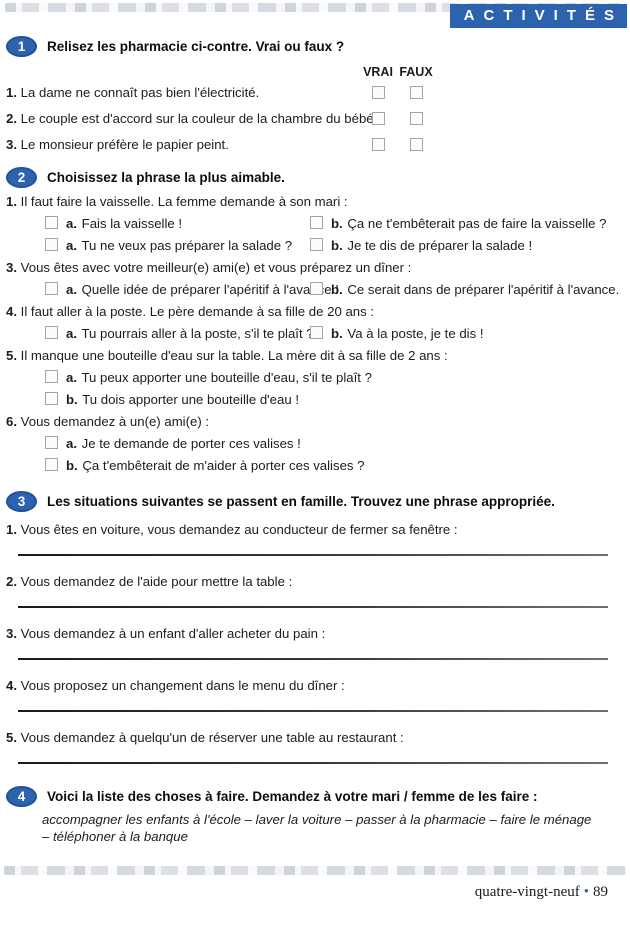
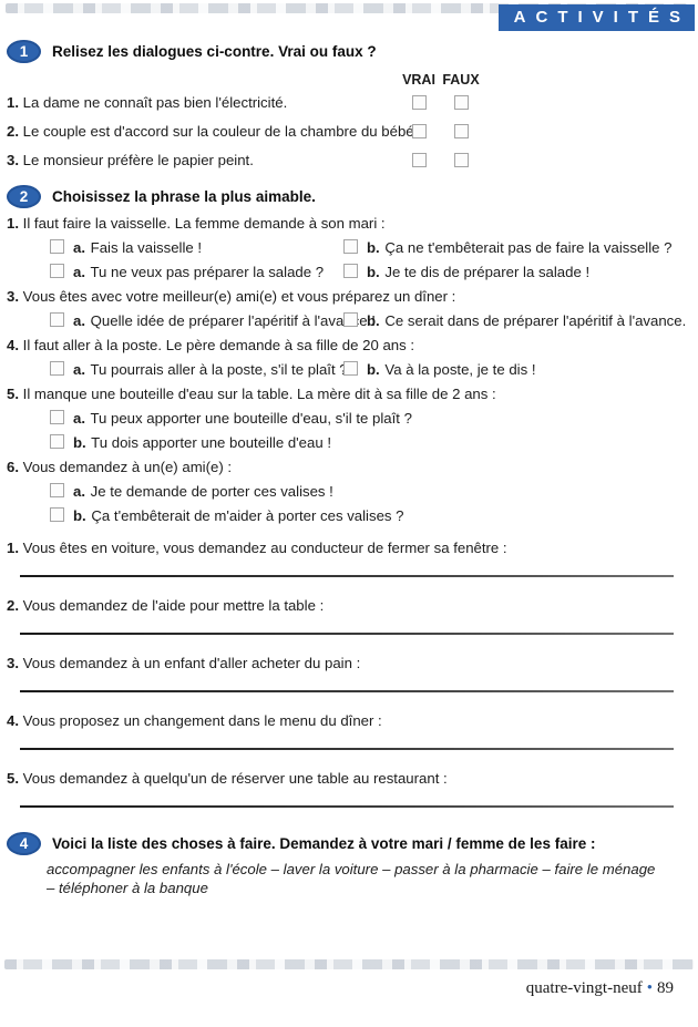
  ACTIVITÉS
  1
- Relisez les pharmacie ci-contre. Vrai ou faux ?
+ Relisez les dialogues ci-contre. Vrai ou faux ?
  VRAI
  FAUX
  1. La dame ne connaît pas bien l'électricité.
  2. Le couple est d'accord sur la couleur de la chambre du bébé
  3. Le monsieur préfère le papier peint.
  2
  Choisissez la phrase la plus aimable.
  1. Il faut faire la vaisselle. La femme demande à son mari :
  a. Fais la vaisselle !
  b. Ça ne t'embêterait pas de faire la vaisselle ?
  a. Tu ne veux pas préparer la salade ?
  b. Je te dis de préparer la salade !
  3. Vous êtes avec votre meilleur(e) ami(e) et vous préparez un dîner :
  a. Quelle idée de préparer l'apéritif à l'avae !
  b. Ce serait dans de préparer l'apéritif à l'avance.
  4. Il faut aller à la poste. Le père demande à sa fille de 20 ans :
  a. Tu pourrais aller à la poste, s'il te plaît
  b. Va à la poste, je te dis !
  5. Il manque une bouteille d'eau sur la table. La mère dit à sa fille de 2 ans :
  a. Tu peux apporter une bouteille d'eau, s'il te plaît ?
  b. Tu dois apporter une bouteille d'eau !
  6. Vous demandez à un(e) ami(e) :
  a. Je te demande de porter ces valises !
  b. Ça t'embêterait de m'aider à porter ces valises ?
- 3
- Les situations suivantes se passent en famille. Trouvez une phrase appropriée.
  1. Vous êtes en voiture, vous demandez au conducteur de fermer sa fenêtre :
  2. Vous demandez de l'aide pour mettre la table :
  3. Vous demandez à un enfant d'aller acheter du pain :
  4. Vous proposez un changement dans le menu du dîner :
  5. Vous demandez à quelqu'un de réserver une table au restaurant :
  4
  Voici la liste des choses à faire. Demandez à votre mari / femme de les faire :
  accompagner les enfants à l'école – laver la voiture – passer à la pharmacie – faire le ménage – téléphoner à la banque
  quatre-vingt-neuf • 89
